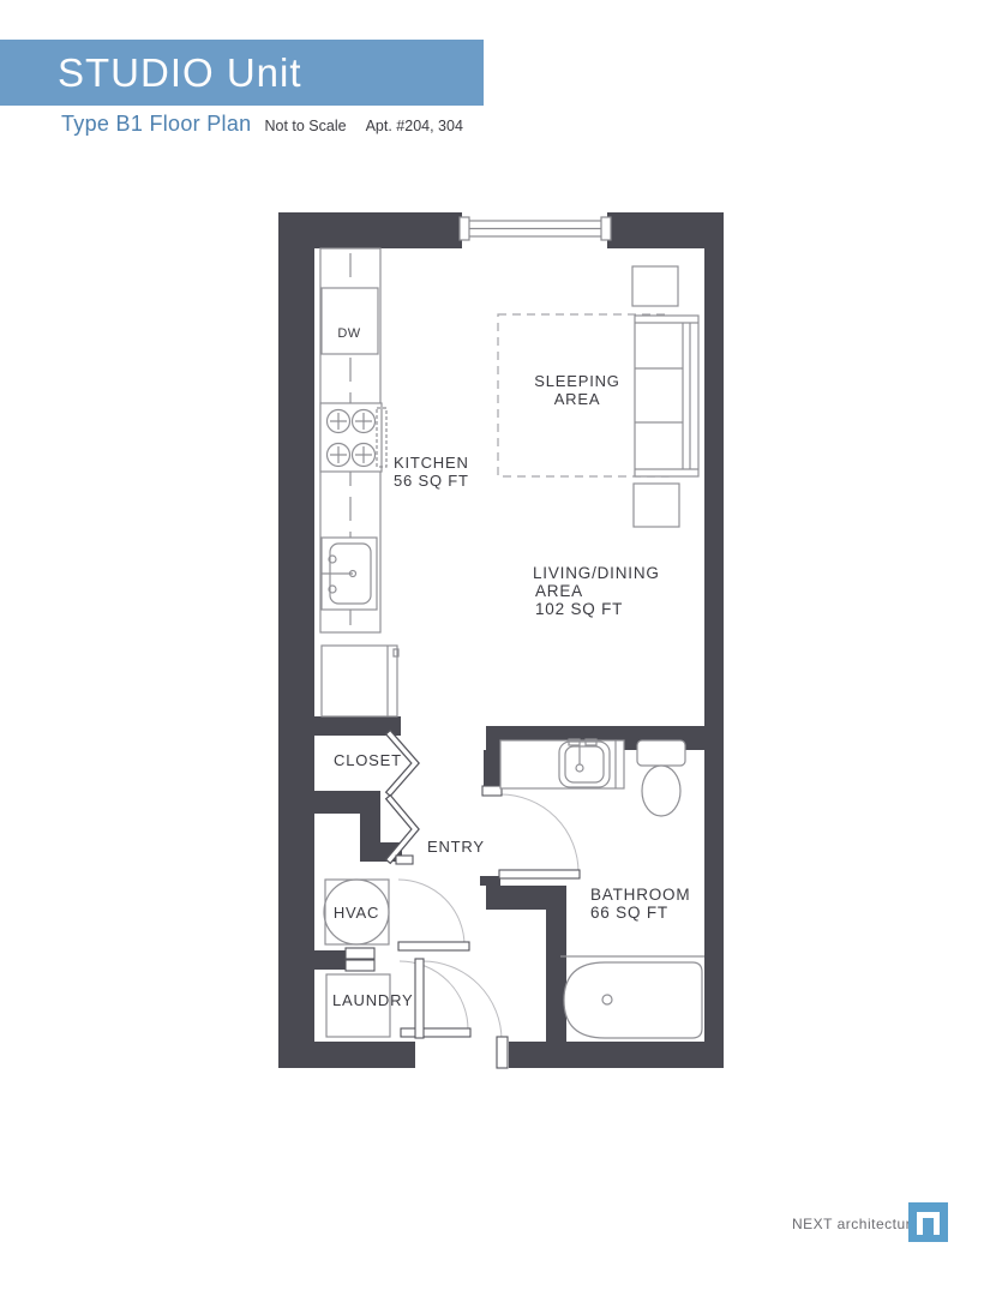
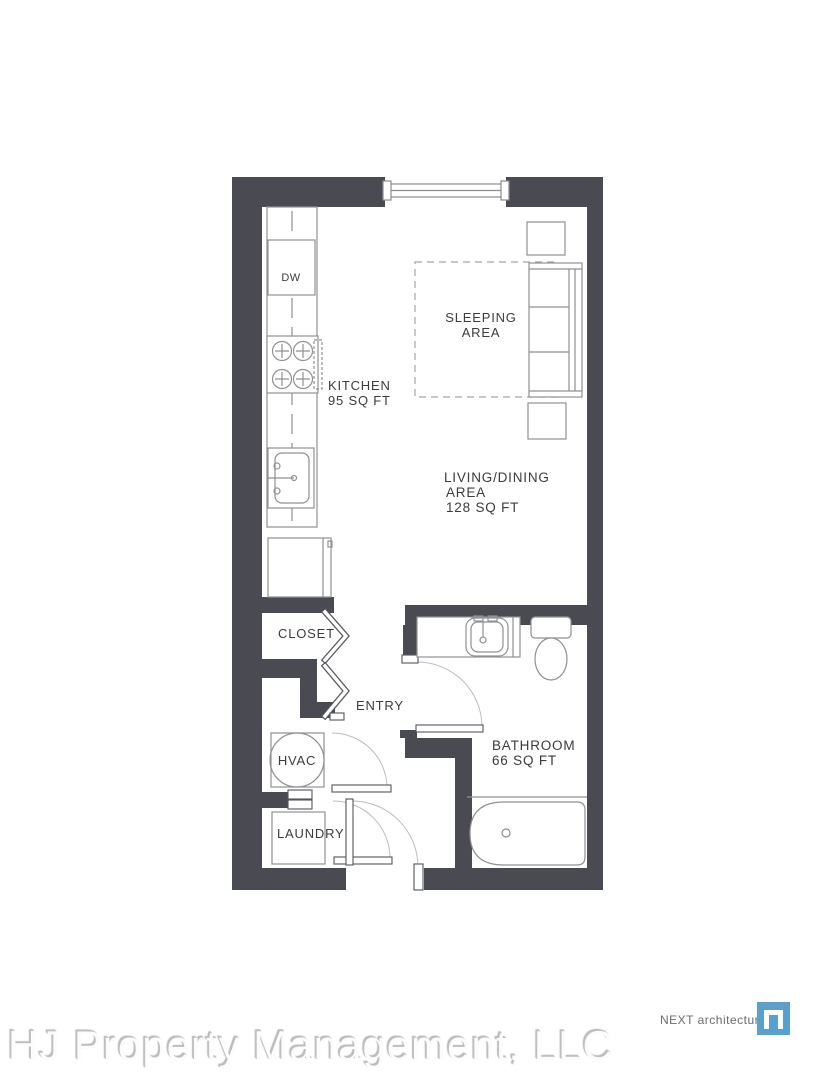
- STUDIO Unit
- Type B1 Floor Plan
- Not to Scale
- Apt. #204, 304
  DW
  KITCHEN
- 56 SQ FT
+ 95 SQ FT
  SLEEPING
  AREA
  LIVING/DINING
  AREA
- 102 SQ FT
+ 128 SQ FT
  CLOSET
  ENTRY
  HVAC
  LAUNDRY
  BATHROOM
  66 SQ FT
  NEXT architectu
+ HJ Property Management, LLC
